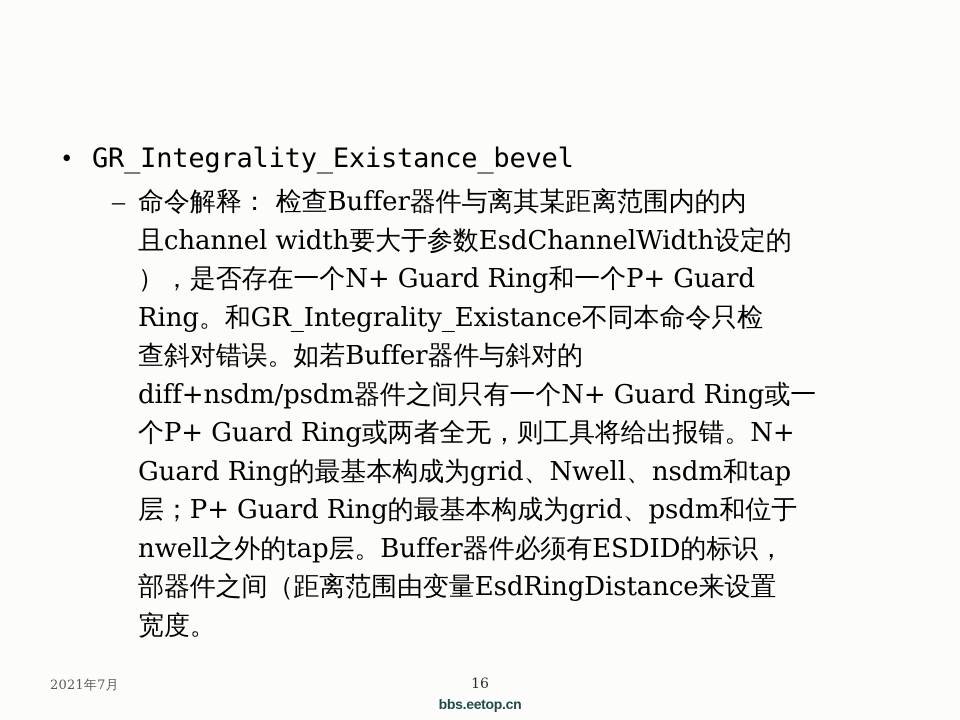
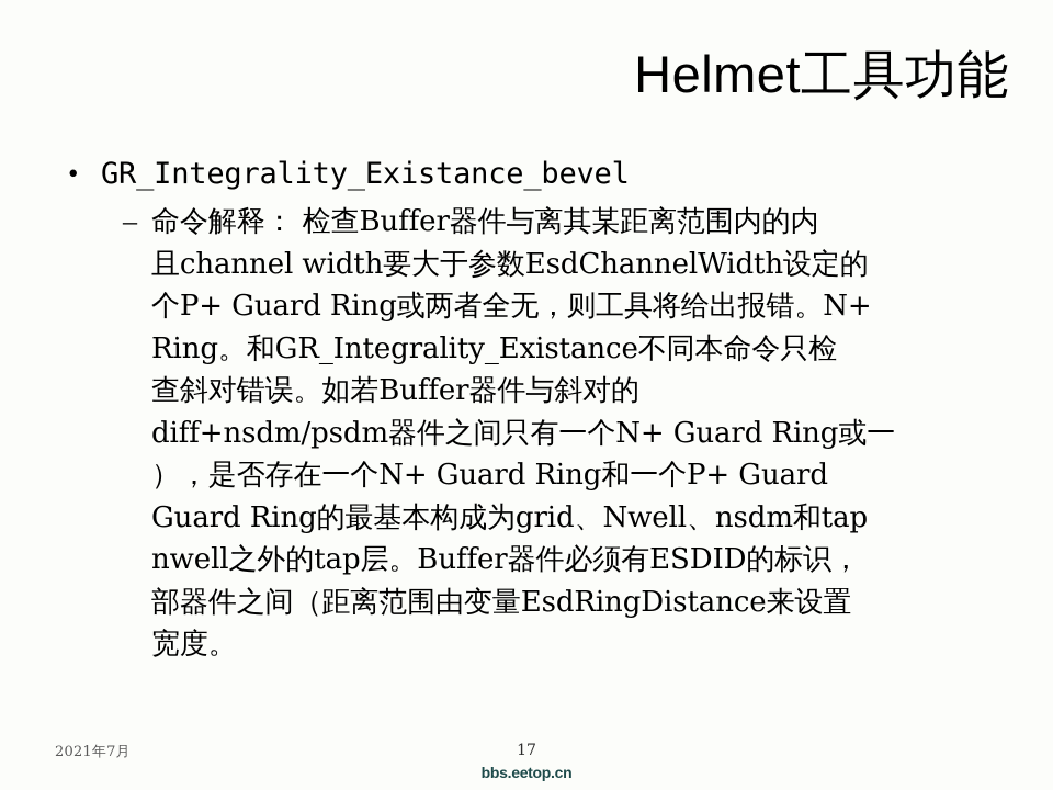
+ Helmet工具功能
  •
  GR_Integrality_Existance_bevel
  –
  命令解释： 检查Buffer器件与离其某距离范围内的内
  且channel width要大于参数EsdChannelWidth设定的
- ），是否存在一个N+ Guard Ring和一个P+ Guard
+ 个P+ Guard Ring或两者全无，则工具将给出报错。N+
  Ring。和GR_Integrality_Existance不同本命令只检
  查斜对错误。如若Buffer器件与斜对的
  diff+nsdm/psdm器件之间只有一个N+ Guard Ring或一
- 个P+ Guard Ring或两者全无，则工具将给出报错。N+
+ ），是否存在一个N+ Guard Ring和一个P+ Guard
  Guard Ring的最基本构成为grid、Nwell、nsdm和tap
- 层；P+ Guard Ring的最基本构成为grid、psdm和位于
  nwell之外的tap层。Buffer器件必须有ESDID的标识，
  部器件之间（距离范围由变量EsdRingDistance来设置
  宽度。
  2021年7月
- 16
+ 17
  bbs.eetop.cn
